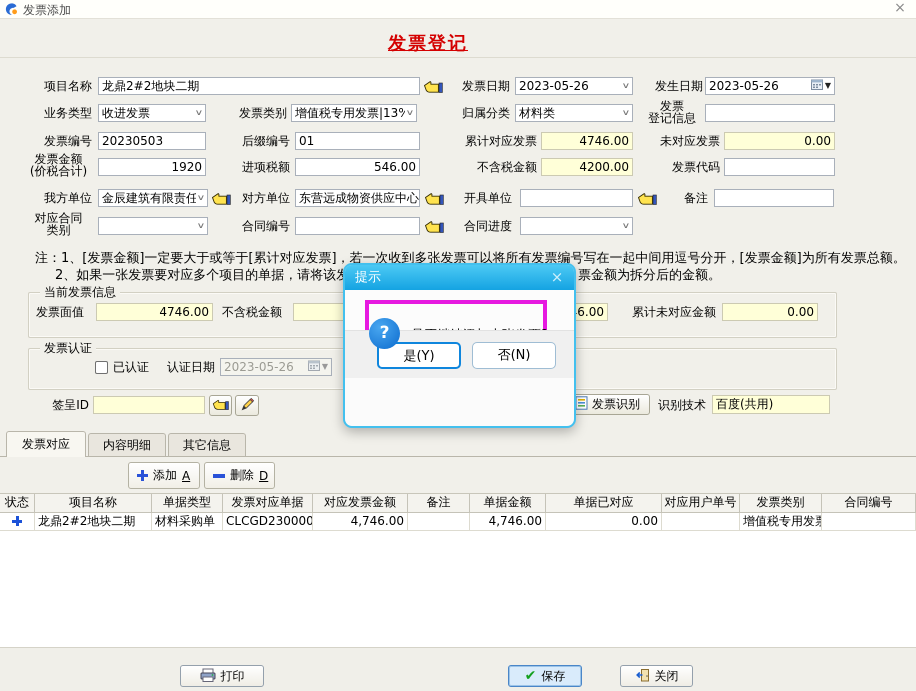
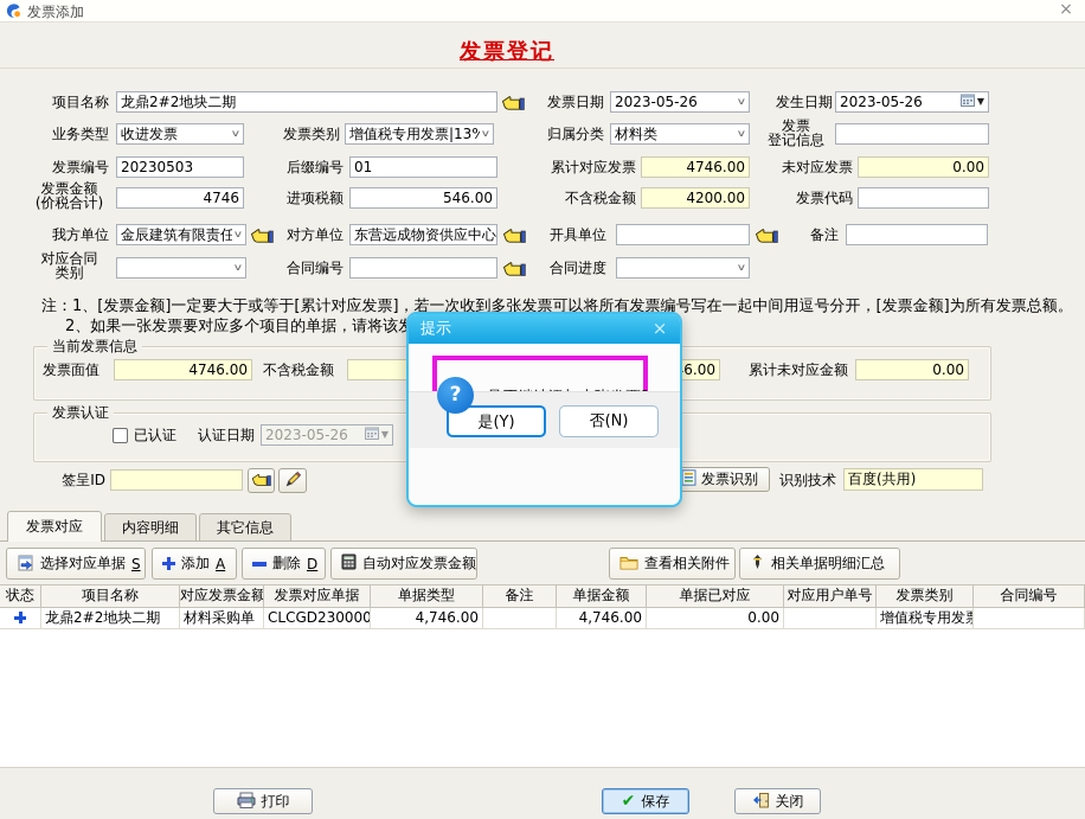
  发票添加
  ×
  发票登记
  项目名称
  龙鼎2#2地块二期
  发票日期
  2023-05-26
  ∨
  发生日期
  2023-05-26
  ▼
  业务类型
  收进发票
  ∨
  发票类别
  增值税专用发票|13%
  ∨
  归属分类
  材料类
  ∨
  发票
  登记信息
  发票编号
  20230503
  后缀编号
  01
  累计对应发票
  4746.00
  未对应发票
  0.00
  发票金额
  (价税合计)
- 1920
+ 4746
  进项税额
  546.00
  不含税金额
  4200.00
  发票代码
  我方单位
  金辰建筑有限责任
  ∨
  对方单位
  东营远成物资供应中心
  开具单位
  备注
  对应合同
  类别
  ∨
  合同编号
  合同进度
  ∨
  注：1、[发票金额]一定要大于或等于[累计对应发票]，若一次收到多张发票可以将所有发票编号写在一起中间用逗号分开，[发票金额]为所有发票总额。
  2、如果一张发票要对应多个项目的单据，请将该
- 票金额为拆分后的金额。
  当前发票信息
  发票面值
  4746.00
  不含税金额
  累计未对应金额
  0.00
  发票认证
  已认证
  认证日期
  2023-05-26
  ▼
  签呈ID
  发票识别
  识别技术
  百度(共用)
  发票对应
  内容明细
  其它信息
+ 选择对应单据
+ S
  添加
  A
  删除
  D
+ 自动对应发票金额
+ 查看相关附件
+ 相关单据明细汇总
  状态
  项目名称
- 单据类型
+ 对应发票金额
  发票对应单据
- 对应发票金额
+ 单据类型
  备注
  单据金额
  单据已对应
  对应用户单号
  发票类别
  合同编号
  龙鼎2#2地块二期
  材料采购单
  CLCGD230000
  4,746.00
  4,746.00
  0.00
  增值税专用发票
  打印
  ✔
  保存
  关闭
  提示
  ×
  ?
  是(Y)
  否(N)
